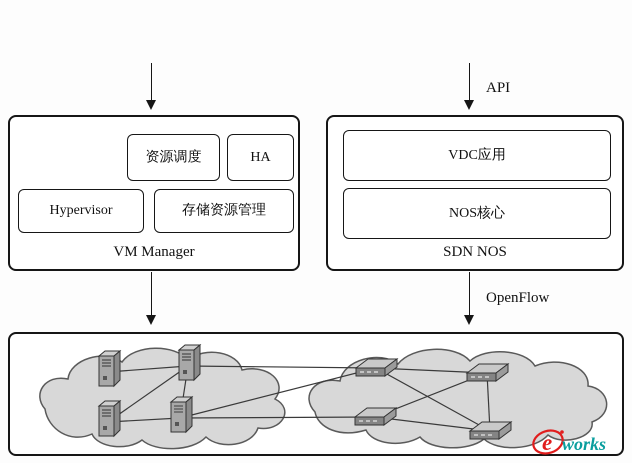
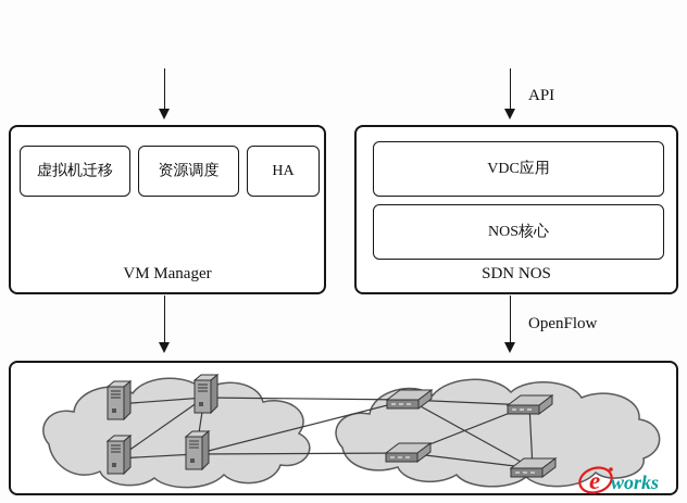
  API
+ 虚拟机迁移
  资源调度
  HA
- Hypervisor
- 存储资源管理
  VM Manager
  VDC应用
  NOS核心
  SDN NOS
  OpenFlow
  e
  works
